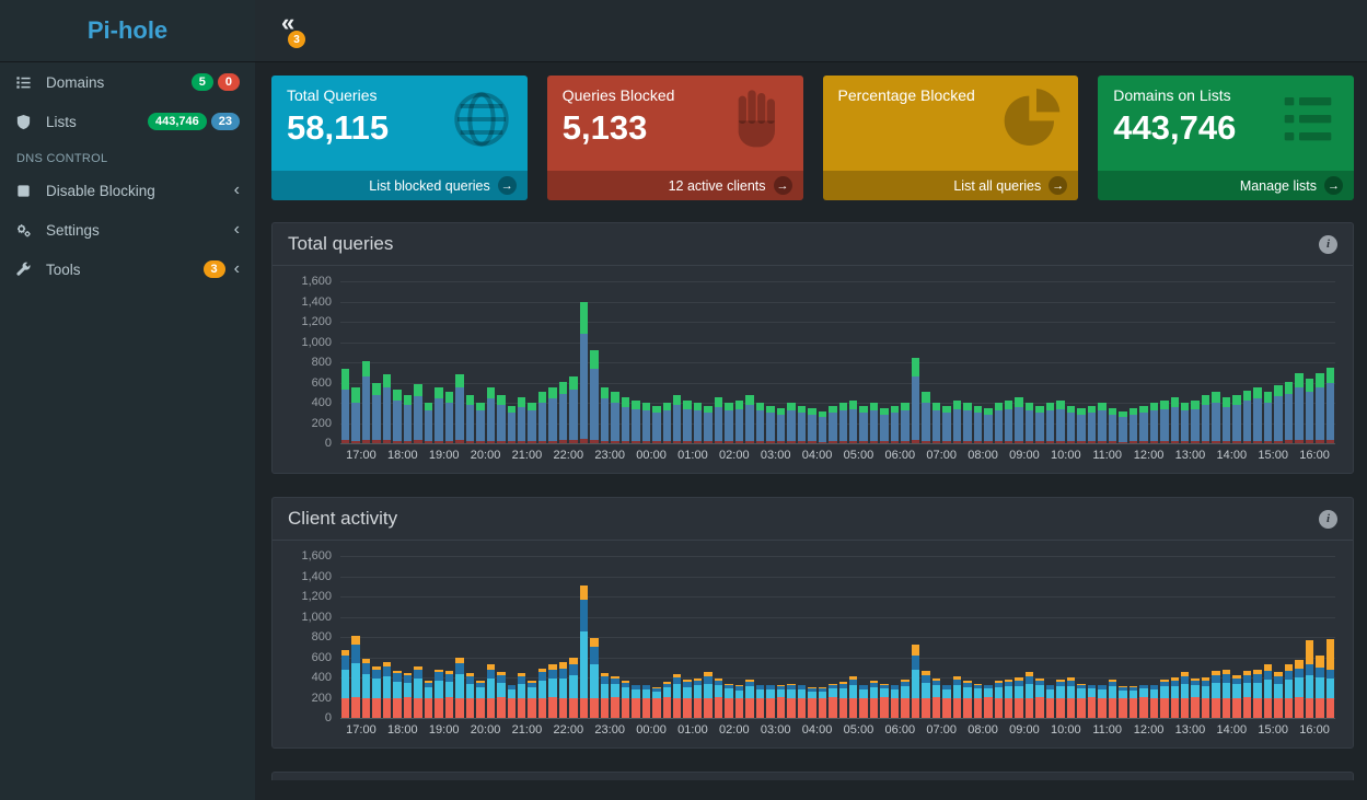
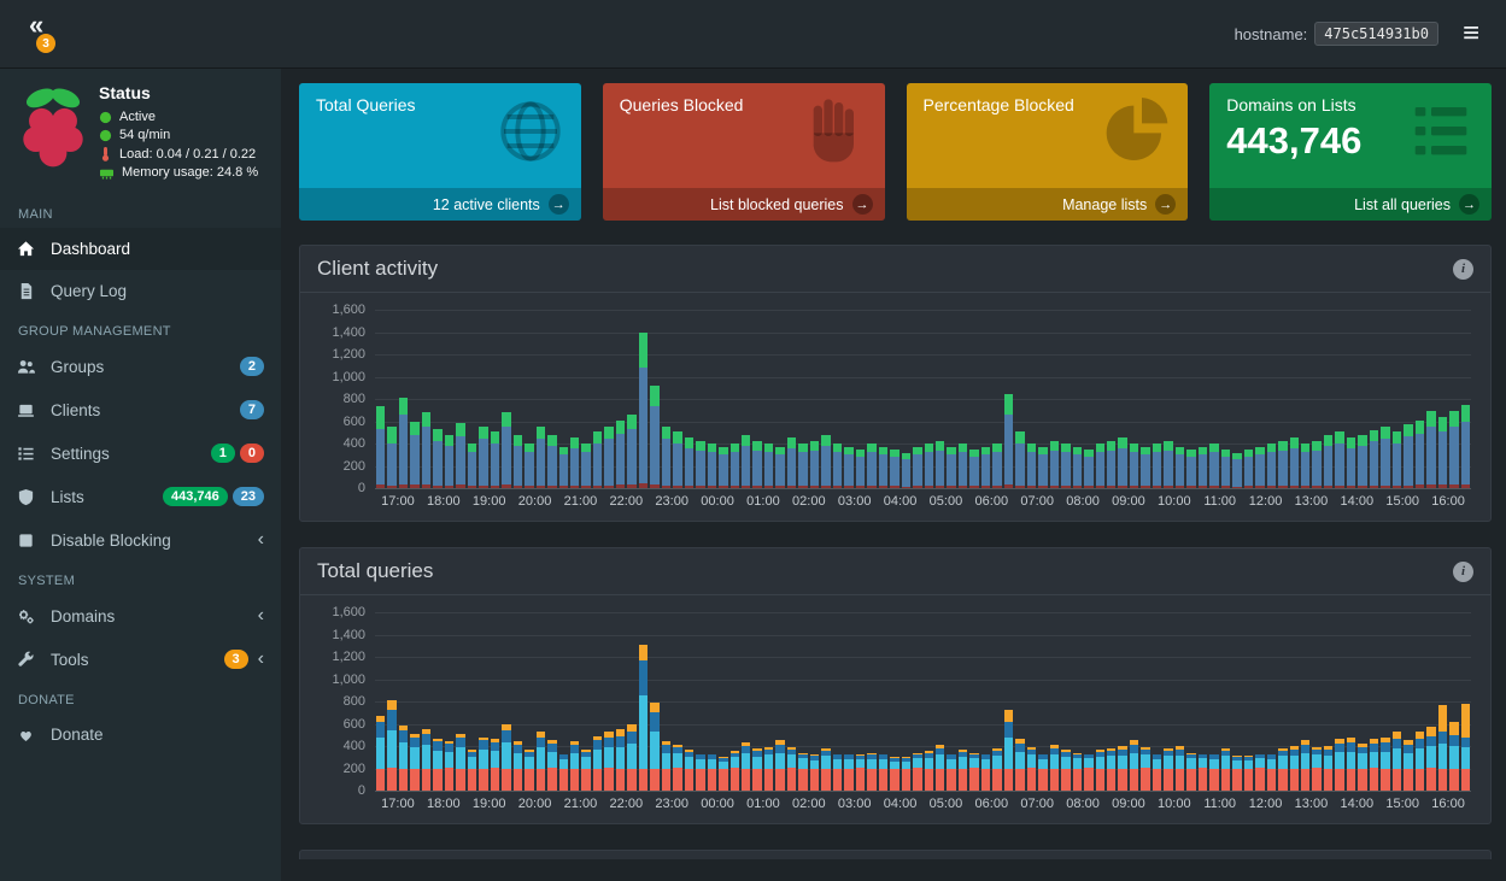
- Pi-hole
  «
  3
+ hostname:
+ 475c514931b0
+ ≡
+ Status
+ Active
+ 54 q/min
+ Load: 0.04 / 0.21 / 0.22
+ Memory usage: 24.8 %
+ MAIN
+ Dashboard
+ Query Log
+ GROUP MANAGEMENT
+ Groups
+ 2
+ Clients
+ 7
- Domains
+ Settings
- 5
+ 1
  0
  Lists
  443,746
  23
- DNS CONTROL
  Disable Blocking
  ‹
+ SYSTEM
- Settings
+ Domains
  ‹
  Tools
  3
  ‹
+ DONATE
+ Donate
  Total Queries
- 58,115
- List blocked queries
+ 12 active clients
  →
  Queries Blocked
- 5,133
- 12 active clients
+ List blocked queries
  →
  Percentage Blocked
- List all queries
+ Manage lists
  →
  Domains on Lists
  443,746
- Manage lists
+ List all queries
  →
- Total queries
+ Client activity
  i
  1,600
  1,400
  1,200
  1,000
  800
  600
  400
  200
  0
  17:00
  18:00
  19:00
  20:00
  21:00
  22:00
  23:00
  00:00
  01:00
  02:00
  03:00
  04:00
  05:00
  06:00
  07:00
  08:00
  09:00
  10:00
  11:00
  12:00
  13:00
  14:00
  15:00
  16:00
- Client activity
+ Total queries
  i
  1,600
  1,400
  1,200
  1,000
  800
  600
  400
  200
  0
  17:00
  18:00
  19:00
  20:00
  21:00
  22:00
  23:00
  00:00
  01:00
  02:00
  03:00
  04:00
  05:00
  06:00
  07:00
  08:00
  09:00
  10:00
  11:00
  12:00
  13:00
  14:00
  15:00
  16:00
